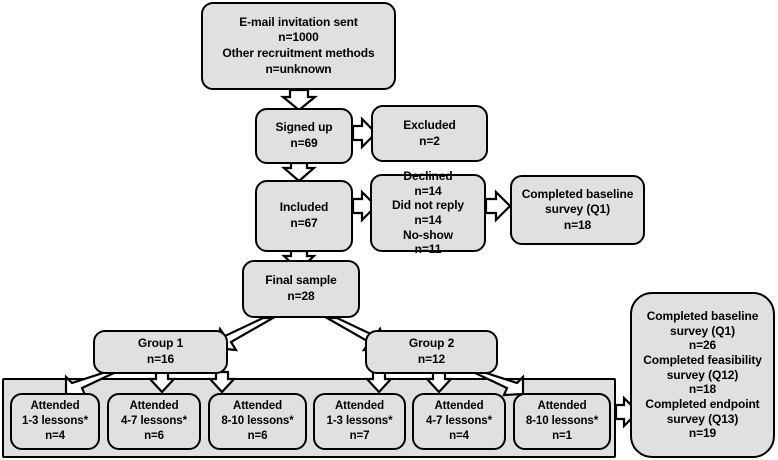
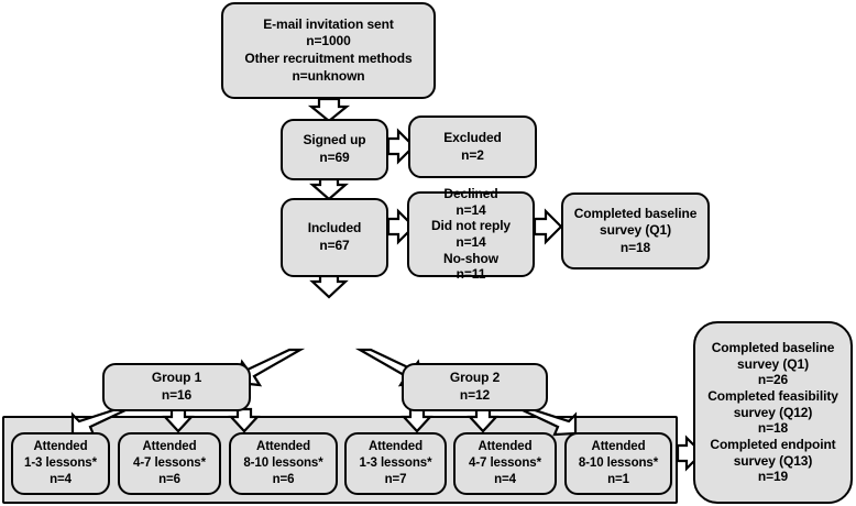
  E-mail invitation sent
  n=1000
  Other recruitment methods
  n=unknown
  Signed up
  n=69
  Excluded
  n=2
  Included
  n=67
  Declined
  n=14
  Did not reply
  n=14
  No-show
  n=11
  Completed baseline
  survey (Q1)
  n=18
- Final sample
- n=28
  Group 1
  n=16
  Group 2
  n=12
  Attended
  1-3 lessons*
  n=4
  Attended
  4-7 lessons*
  n=6
  Attended
  8-10 lessons*
  n=6
  Attended
  1-3 lessons*
  n=7
  Attended
  4-7 lessons*
  n=4
  Attended
  8-10 lessons*
  n=1
  Completed baseline
  survey (Q1)
  n=26
  Completed feasibility
  survey (Q12)
  n=18
  Completed endpoint
  survey (Q13)
  n=19
